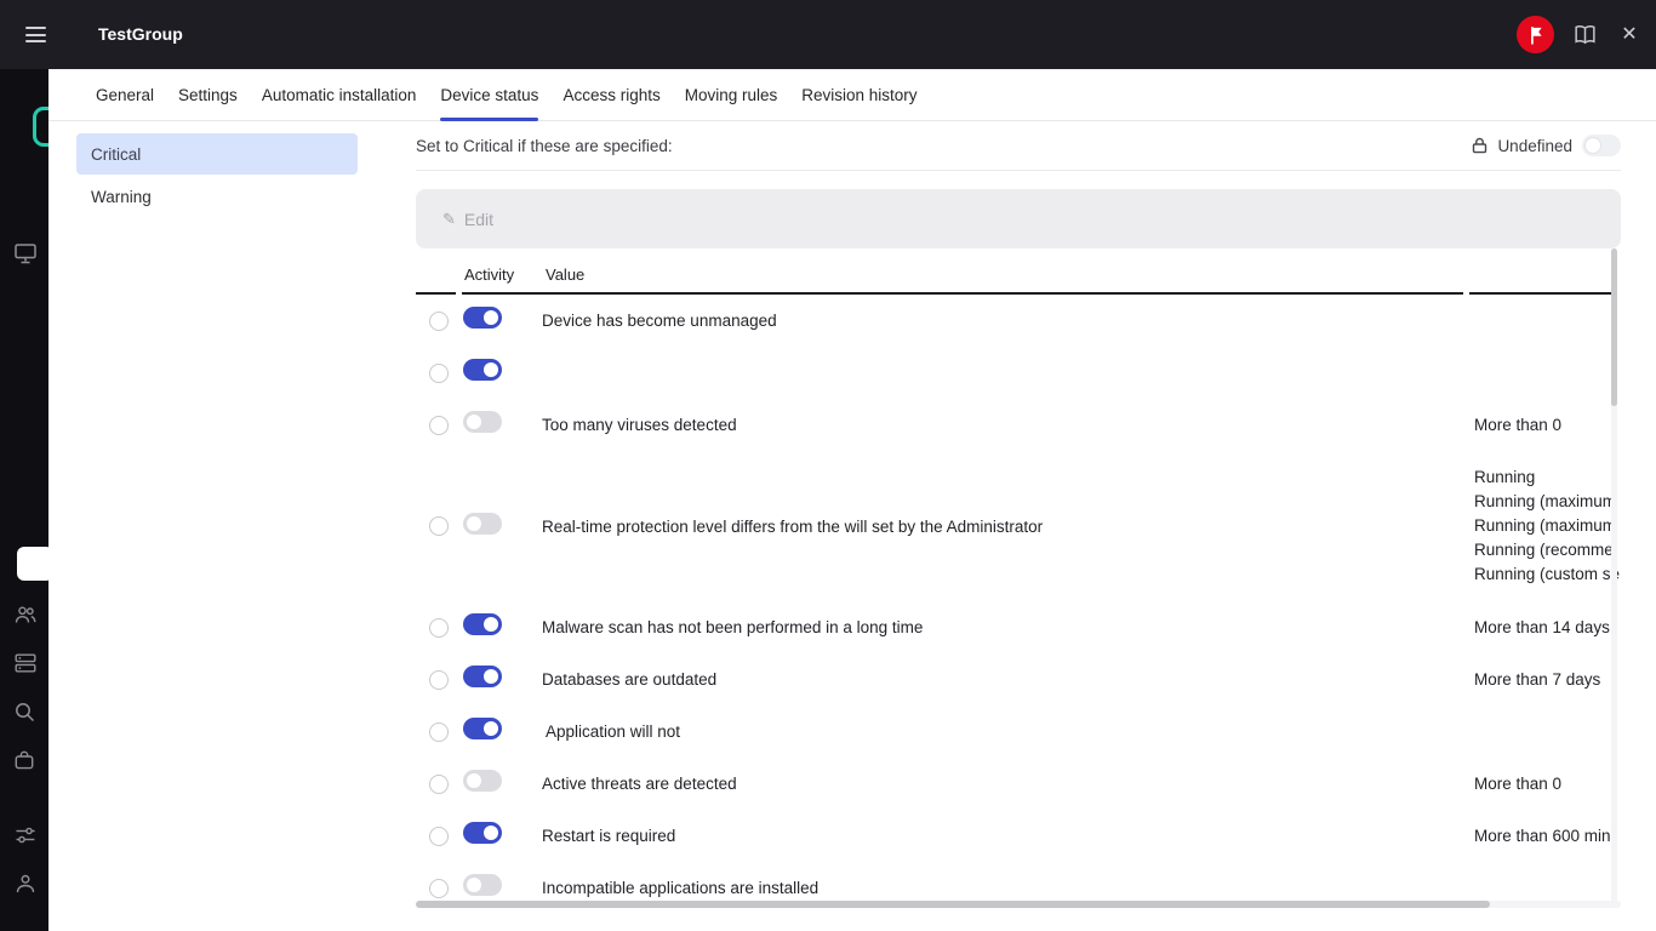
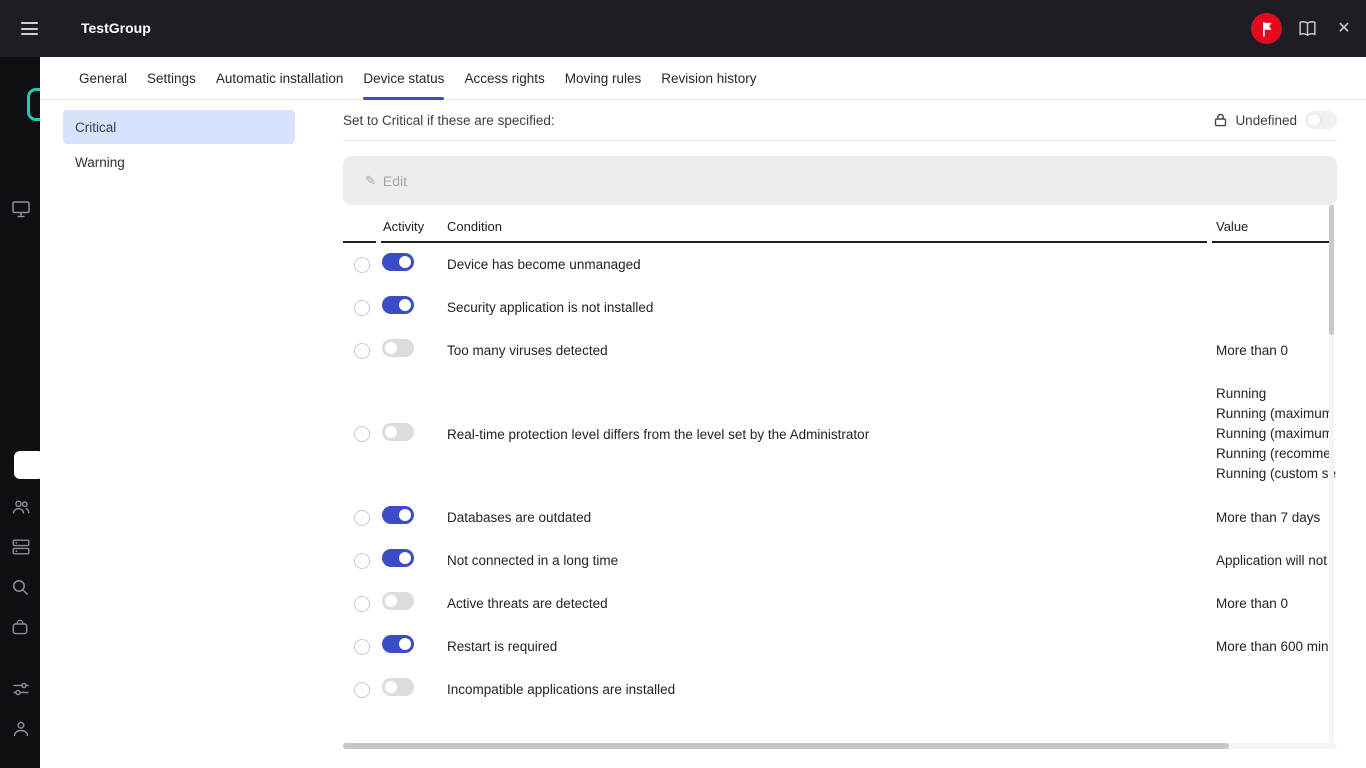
  TestGroup
  ✕
  General
  Settings
  Automatic installation
  Device status
  Access rights
  Moving rules
  Revision history
  Critical
  Warning
  Set to Critical if these are specified:
  Undefined
  ✎
  Edit
  Activity
+ Condition
  Value
  Device has become unmanaged
+ Security application is not installed
  Too many viruses detected
  More than 0
- Real-time protection level differs from the will set by the Administrator
+ Real-time protection level differs from the level set by the Administrator
  Running
  Running (maximum
  Running (maximum
  Running (recomme
  Running (custom s
- Malware scan has not been performed in a long time
- More than 14 days
  Databases are outdated
  More than 7 days
+ Not connected in a long time
  Application will not
  Active threats are detected
  More than 0
  Restart is required
  More than 600 min
  Incompatible applications are installed
